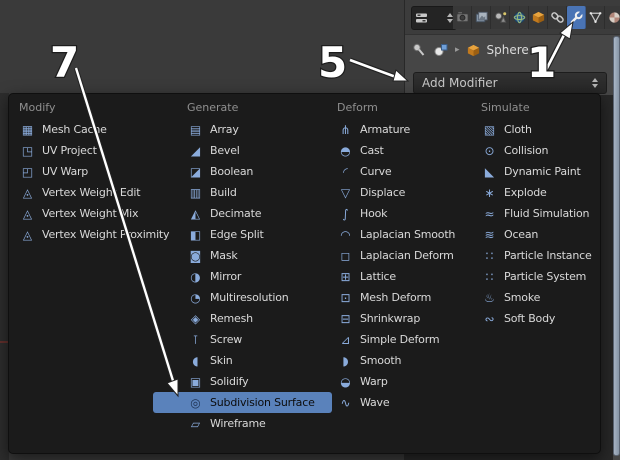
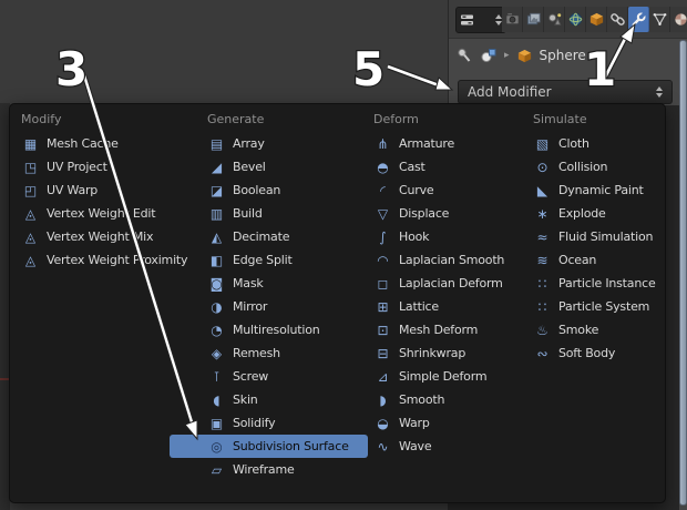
  ▸
  Sphere
  Add Modifier
  Modify
  ▦
  Mesh Cace
  ◳
  UV Project
  ◰
  UV Warp
  ◬
  Vertex Weigh Edit
  ◬
  Vertex Weight Mix
  ◬
  Vertex Weight Poximity
  Generate
  ▤
  Array
  ◢
  Bevel
  ◪
  Boolean
  ▥
  Build
  ◭
  Decimate
  ◧
  Edge Split
  ◙
  Mask
  ◑
  Mirror
  ◔
  Multiresolution
  ◈
  Remesh
  ⊺
  Screw
  ◖
  Skin
  ▣
  Solidify
  ◎
  Subdivision Surface
  ▱
  Wireframe
  Deform
  ⋔
  Armature
  ◓
  Cast
  ◜
  Curve
  ▽
  Displace
  ∫
  Hook
  ◠
  Laplacian Smooth
  ◻
  Laplacian Deform
  ⊞
  Lattice
  ⊡
  Mesh Deform
  ⊟
  Shrinkwrap
  ⊿
  Simple Deform
  ◗
  Smooth
  ◒
  Warp
  ∿
  Wave
  Simulate
  ▧
  Cloth
  ⊙
  Collision
  ◣
  Dynamic Paint
  ∗
  Explode
  ≈
  Fluid Simulation
  ≋
  Ocean
  ∷
  Particle Instance
  ∷
  Particle System
  ♨
  Smoke
  ∾
  Soft Body
  1
  5
- 7
+ 3
